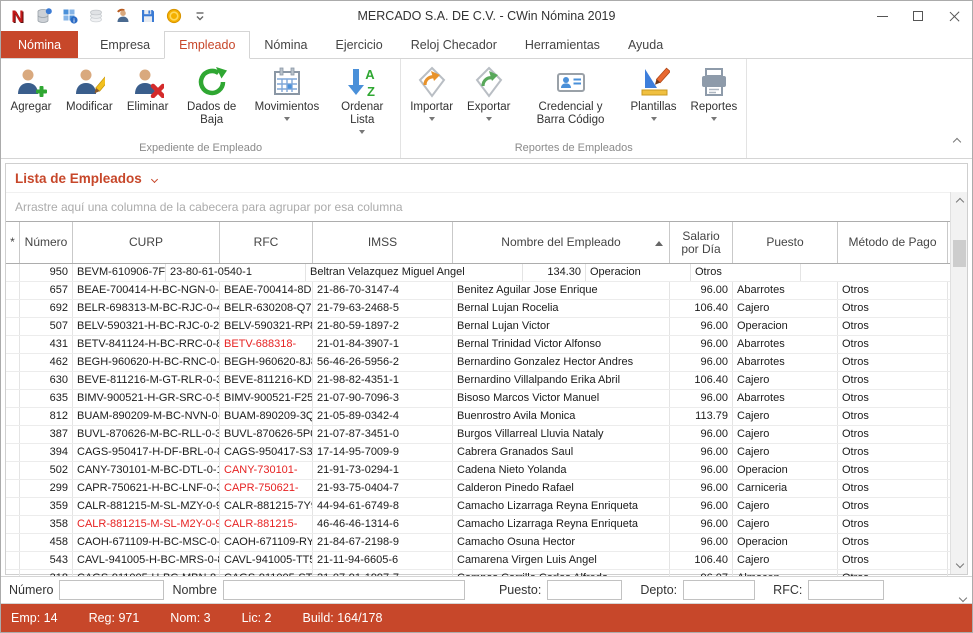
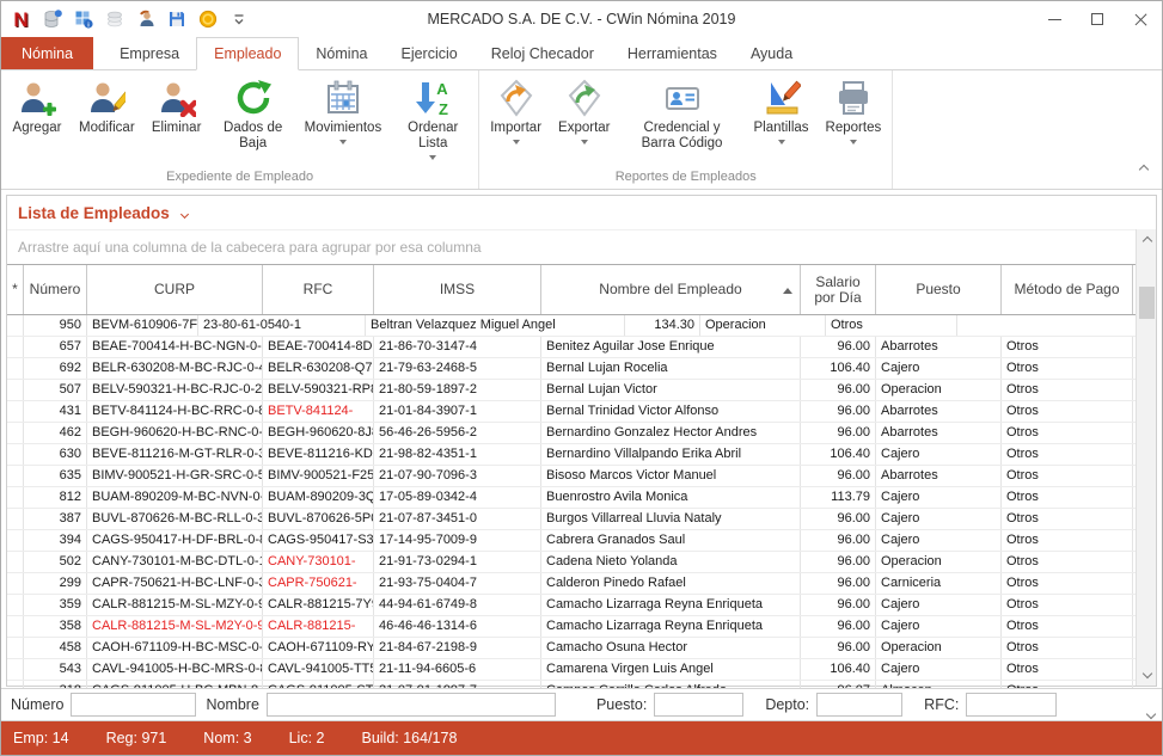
  N
  MERCADO S.A. DE C.V. - CWin Nómina 2019
  Nómina
  Empresa
  Empleado
  Nómina
  Ejercicio
  Reloj Checador
  Herramientas
  Ayuda
  Agregar
  Modificar
  Eliminar
  Dados de Baja
  Movimientos
  A
  Z
  Ordenar Lista
  Expediente de Empleado
  Importar
  Exportar
  Credencial y Barra Código
  Plantillas
  Reportes
  Reportes de Empleados
  Lista de Empleados
  Arrastre aquí una columna de la cabecera para agrupar por esa columna
  *
  Número
  CURP
  RFC
  IMSS
  Nombre del Empleado
  Salario por Día
  Puesto
  Método de Pago
  950
  BEVM-610906-7F
  23-80-61-0540-1
  Beltran Velazquez Miguel Angel
  134.30
  Operacion
  Otros
  657
  BEAE-700414-H-BC-NGN-0-
  BEAE-700414-8D
  21-86-70-3147-4
  Benitez Aguilar Jose Enrique
  96.00
  Abarrotes
  Otros
  692
- BELR-698313-M-BC-RJC-0-4
+ BELR-630208-M-BC-RJC-0-4
  BELR-630208-Q7
  21-79-63-2468-5
  Bernal Lujan Rocelia
  106.40
  Cajero
  Otros
  507
  BELV-590321-H-BC-RJC-0-2
  BELV-590321-RP
  21-80-59-1897-2
  Bernal Lujan Victor
  96.00
  Operacion
  Otros
  431
  BETV-841124-H-BC-RRC-0-8
- BETV-688318-
+ BETV-841124-
  21-01-84-3907-1
  Bernal Trinidad Victor Alfonso
  96.00
  Abarrotes
  Otros
  462
  BEGH-960620-H-BC-RNC-0-
  BEGH-960620-8J
  56-46-26-5956-2
  Bernardino Gonzalez Hector Andres
  96.00
  Abarrotes
  Otros
  630
  BEVE-811216-M-GT-RLR-0-3
  BEVE-811216-KD
  21-98-82-4351-1
  Bernardino Villalpando Erika Abril
  106.40
  Cajero
  Otros
  635
  BIMV-900521-H-GR-SRC-0-5
  BIMV-900521-F25
  21-07-90-7096-3
  Bisoso Marcos Victor Manuel
  96.00
  Abarrotes
  Otros
  812
  BUAM-890209-M-BC-NVN-0-
  BUAM-890209-3Q
- 21-05-89-0342-4
+ 17-05-89-0342-4
  Buenrostro Avila Monica
  113.79
  Cajero
  Otros
  387
  BUVL-870626-M-BC-RLL-0-3
  BUVL-870626-5P
  21-07-87-3451-0
  Burgos Villarreal Lluvia Nataly
  96.00
  Cajero
  Otros
  394
  CAGS-950417-H-DF-BRL-0-
  CAGS-950417-S3
  17-14-95-7009-9
  Cabrera Granados Saul
  96.00
  Cajero
  Otros
  502
  CANY-730101-M-BC-DTL-0-1
  CANY-730101-
  21-91-73-0294-1
  Cadena Nieto Yolanda
  96.00
  Operacion
  Otros
  299
  CAPR-750621-H-BC-LNF-0-3
  CAPR-750621-
  21-93-75-0404-7
  Calderon Pinedo Rafael
  96.00
  Carniceria
  Otros
  359
  CALR-881215-M-SL-MZY-0-9
  CALR-881215-7Y
  44-94-61-6749-8
  Camacho Lizarraga Reyna Enriqueta
  96.00
  Cajero
  Otros
  358
  CALR-881215-M-SL-M2Y-0-9
  CALR-881215-
  46-46-46-1314-6
  Camacho Lizarraga Reyna Enriqueta
  96.00
  Cajero
  Otros
  458
  CAOH-671109-H-BC-MSC-0-
  CAOH-671109-RY
  21-84-67-2198-9
  Camacho Osuna Hector
  96.00
  Operacion
  Otros
  543
  CAVL-941005-H-BC-MRS-0-
  CAVL-941005-TT5
  21-11-94-6605-6
  Camarena Virgen Luis Angel
  106.40
  Cajero
  Otros
  Número
  Nombre
  Puesto:
  Depto:
  RFC:
  Emp: 14
  Reg: 971
  Nom: 3
  Lic: 2
  Build: 164/178
